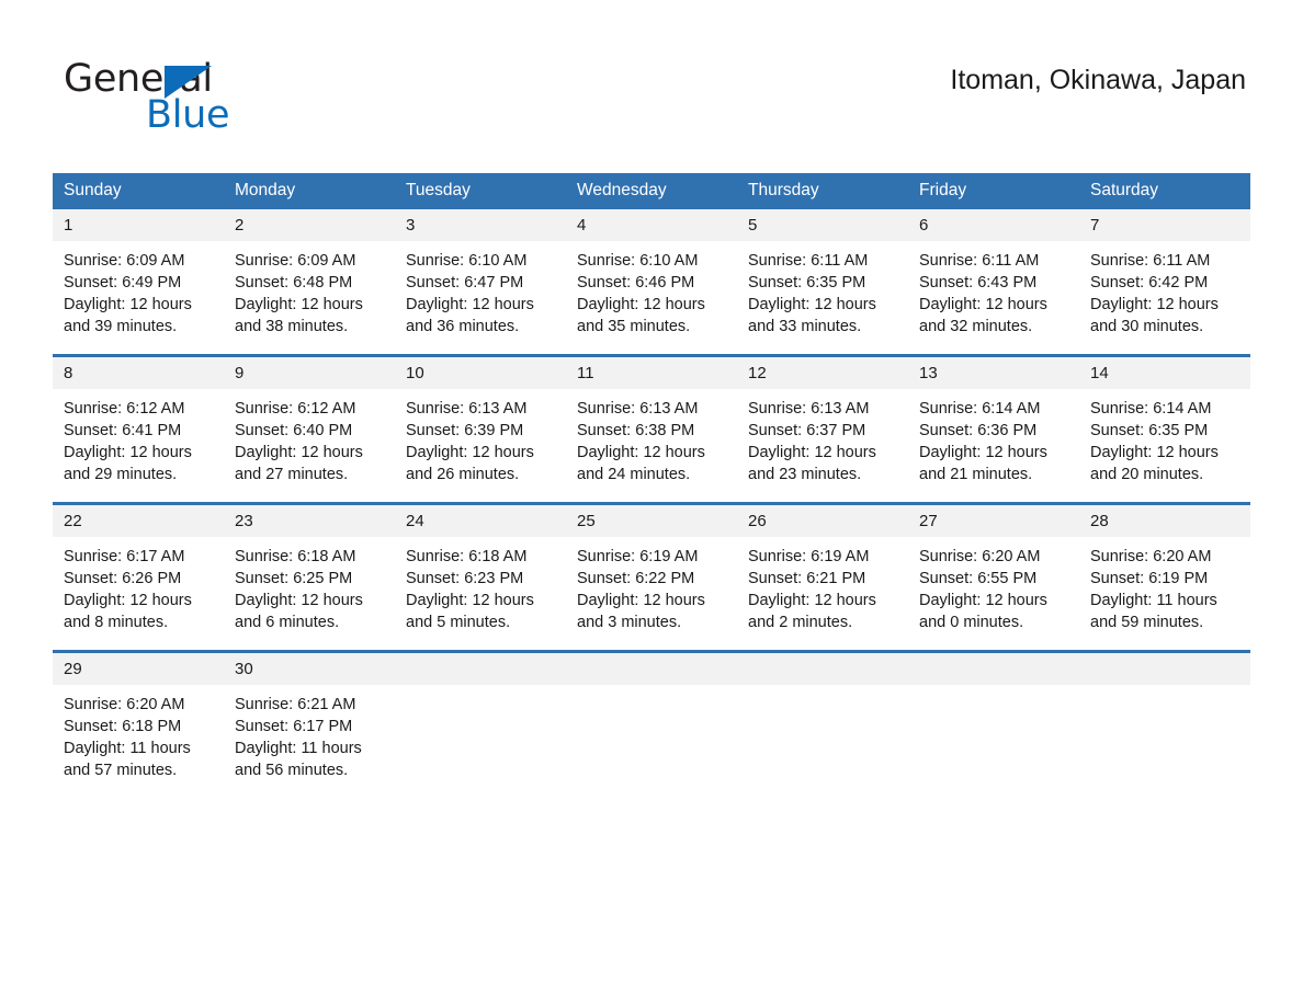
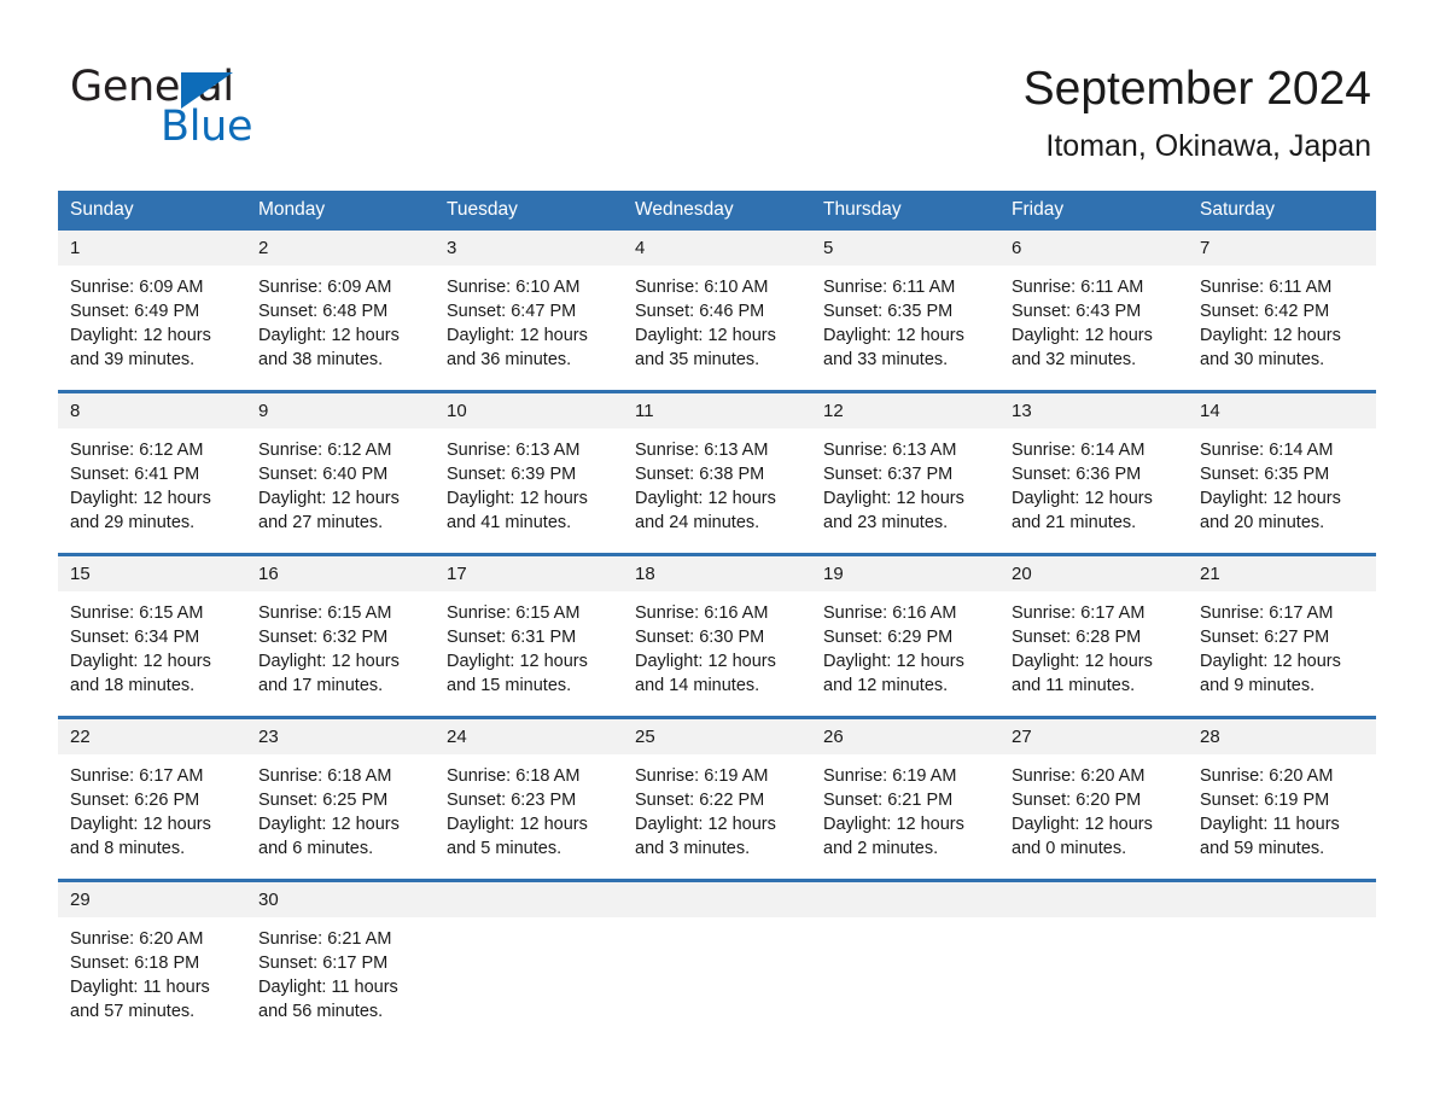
  General
  Blue
+ September 2024
  Itoman, Okinawa, Japan
  Sunday	Monday	Tuesday	Wednesday	Thursday	Friday	Saturday
  1Sunrise: 6:09 AMSunset: 6:49 PMDaylight: 12 hoursand 39 minutes.	2Sunrise: 6:09 AMSunset: 6:48 PMDaylight: 12 hoursand 38 minutes.	3Sunrise: 6:10 AMSunset: 6:47 PMDaylight: 12 hoursand 36 minutes.	4Sunrise: 6:10 AMSunset: 6:46 PMDaylight: 12 hoursand 35 minutes.	5Sunrise: 6:11 AMSunset: 6:35 PMDaylight: 12 hoursand 33 minutes.	6Sunrise: 6:11 AMSunset: 6:43 PMDaylight: 12 hoursand 32 minutes.	7Sunrise: 6:11 AMSunset: 6:42 PMDaylight: 12 hoursand 30 minutes.
- 8Sunrise: 6:12 AMSunset: 6:41 PMDaylight: 12 hoursand 29 minutes.	9Sunrise: 6:12 AMSunset: 6:40 PMDaylight: 12 hoursand 27 minutes.	10Sunrise: 6:13 AMSunset: 6:39 PMDaylight: 12 hoursand 26 minutes.	11Sunrise: 6:13 AMSunset: 6:38 PMDaylight: 12 hoursand 24 minutes.	12Sunrise: 6:13 AMSunset: 6:37 PMDaylight: 12 hoursand 23 minutes.	13Sunrise: 6:14 AMSunset: 6:36 PMDaylight: 12 hoursand 21 minutes.	14Sunrise: 6:14 AMSunset: 6:35 PMDaylight: 12 hoursand 20 minutes.
+ 8Sunrise: 6:12 AMSunset: 6:41 PMDaylight: 12 hoursand 29 minutes.	9Sunrise: 6:12 AMSunset: 6:40 PMDaylight: 12 hoursand 27 minutes.	10Sunrise: 6:13 AMSunset: 6:39 PMDaylight: 12 hoursand 41 minutes.	11Sunrise: 6:13 AMSunset: 6:38 PMDaylight: 12 hoursand 24 minutes.	12Sunrise: 6:13 AMSunset: 6:37 PMDaylight: 12 hoursand 23 minutes.	13Sunrise: 6:14 AMSunset: 6:36 PMDaylight: 12 hoursand 21 minutes.	14Sunrise: 6:14 AMSunset: 6:35 PMDaylight: 12 hoursand 20 minutes.
+ 15Sunrise: 6:15 AMSunset: 6:34 PMDaylight: 12 hoursand 18 minutes.	16Sunrise: 6:15 AMSunset: 6:32 PMDaylight: 12 hoursand 17 minutes.	17Sunrise: 6:15 AMSunset: 6:31 PMDaylight: 12 hoursand 15 minutes.	18Sunrise: 6:16 AMSunset: 6:30 PMDaylight: 12 hoursand 14 minutes.	19Sunrise: 6:16 AMSunset: 6:29 PMDaylight: 12 hoursand 12 minutes.	20Sunrise: 6:17 AMSunset: 6:28 PMDaylight: 12 hoursand 11 minutes.	21Sunrise: 6:17 AMSunset: 6:27 PMDaylight: 12 hoursand 9 minutes.
- 22Sunrise: 6:17 AMSunset: 6:26 PMDaylight: 12 hoursand 8 minutes.	23Sunrise: 6:18 AMSunset: 6:25 PMDaylight: 12 hoursand 6 minutes.	24Sunrise: 6:18 AMSunset: 6:23 PMDaylight: 12 hoursand 5 minutes.	25Sunrise: 6:19 AMSunset: 6:22 PMDaylight: 12 hoursand 3 minutes.	26Sunrise: 6:19 AMSunset: 6:21 PMDaylight: 12 hoursand 2 minutes.	27Sunrise: 6:20 AMSunset: 6:55 PMDaylight: 12 hoursand 0 minutes.	28Sunrise: 6:20 AMSunset: 6:19 PMDaylight: 11 hoursand 59 minutes.
+ 22Sunrise: 6:17 AMSunset: 6:26 PMDaylight: 12 hoursand 8 minutes.	23Sunrise: 6:18 AMSunset: 6:25 PMDaylight: 12 hoursand 6 minutes.	24Sunrise: 6:18 AMSunset: 6:23 PMDaylight: 12 hoursand 5 minutes.	25Sunrise: 6:19 AMSunset: 6:22 PMDaylight: 12 hoursand 3 minutes.	26Sunrise: 6:19 AMSunset: 6:21 PMDaylight: 12 hoursand 2 minutes.	27Sunrise: 6:20 AMSunset: 6:20 PMDaylight: 12 hoursand 0 minutes.	28Sunrise: 6:20 AMSunset: 6:19 PMDaylight: 11 hoursand 59 minutes.
  29Sunrise: 6:20 AMSunset: 6:18 PMDaylight: 11 hoursand 57 minutes.	30Sunrise: 6:21 AMSunset: 6:17 PMDaylight: 11 hoursand 56 minutes.
